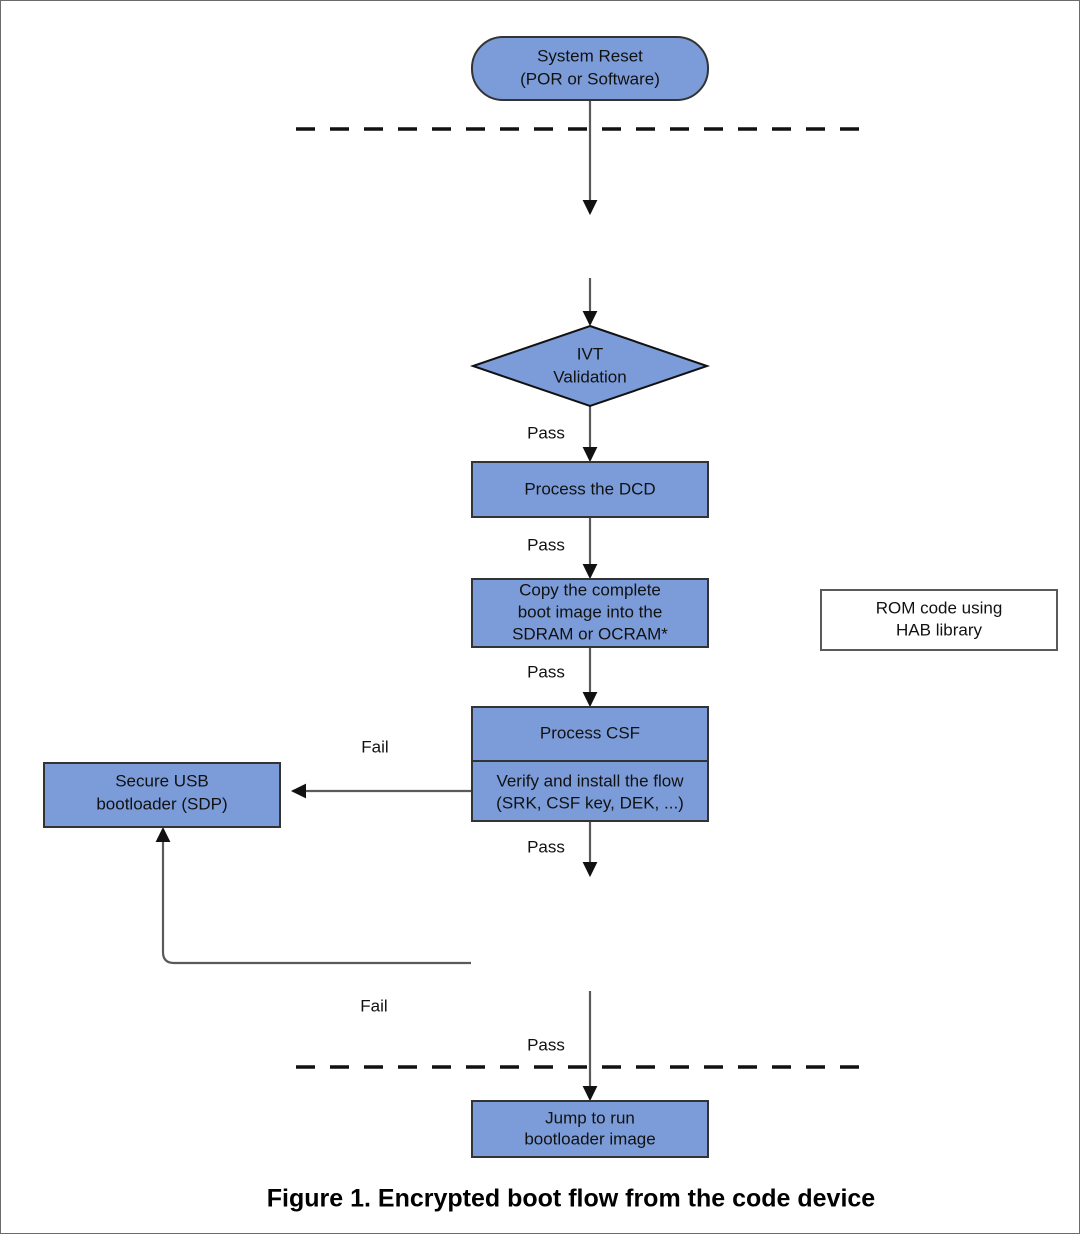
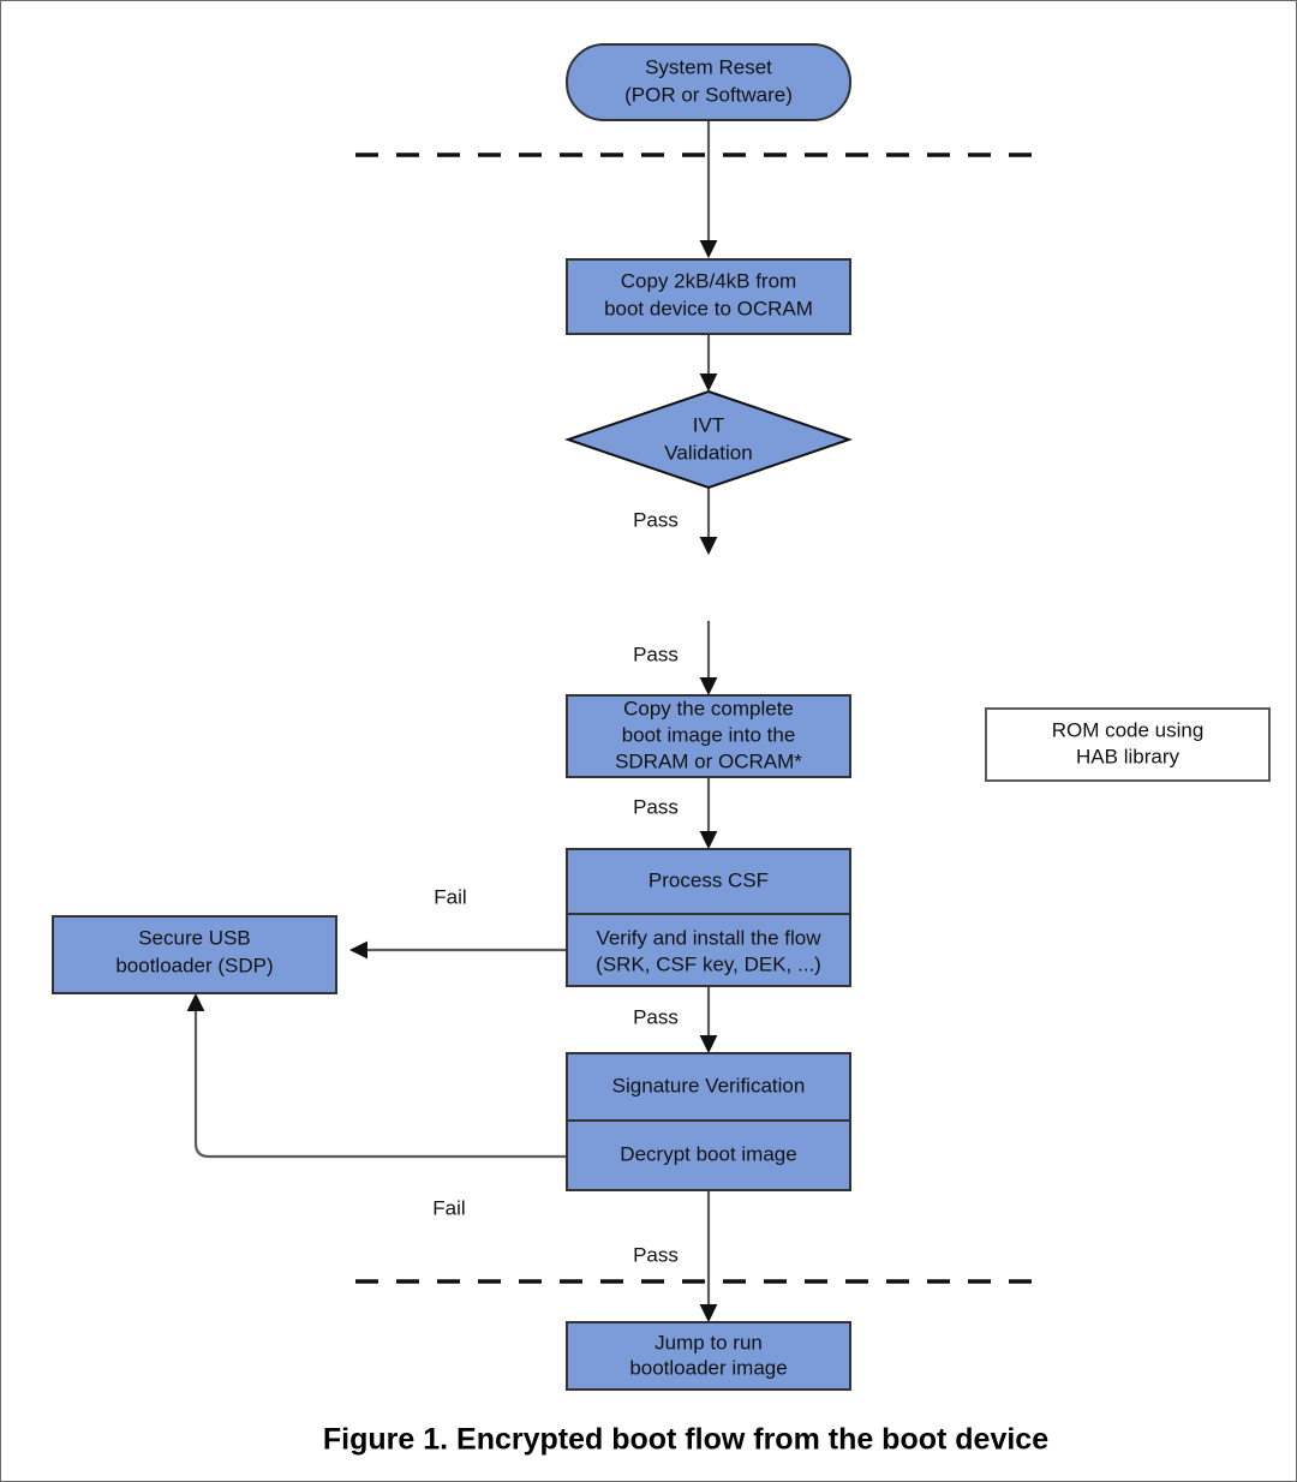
  System Reset
  (POR or Software)
+ Copy 2kB/4kB from
+ boot device to OCRAM
  IVT
  Validation
- Process the DCD
  Copy the complete
  boot image into the
  SDRAM or OCRAM*
  Process CSF
  Verify and install the flow
  (SRK, CSF key, DEK, ...)
+ Signature Verification
+ Decrypt boot image
  Secure USB
  bootloader (SDP)
  Jump to run
  bootloader image
  ROM code using
  HAB library
  Pass
  Pass
  Pass
  Pass
  Pass
  Fail
  Fail
- Figure 1. Encrypted boot flow from the code device
+ Figure 1. Encrypted boot flow from the boot device
